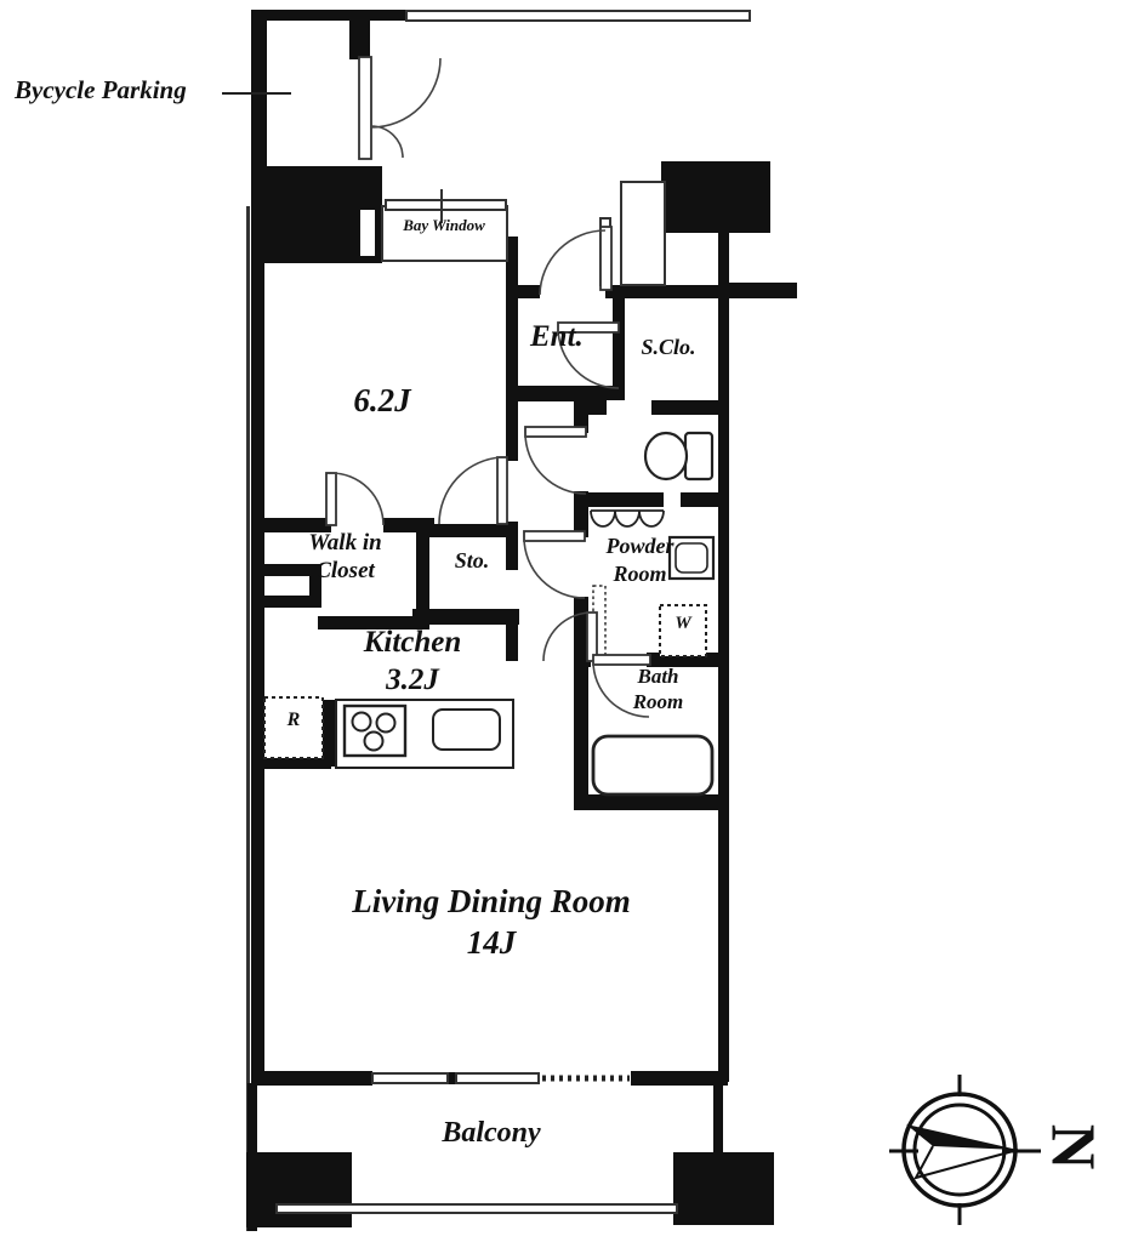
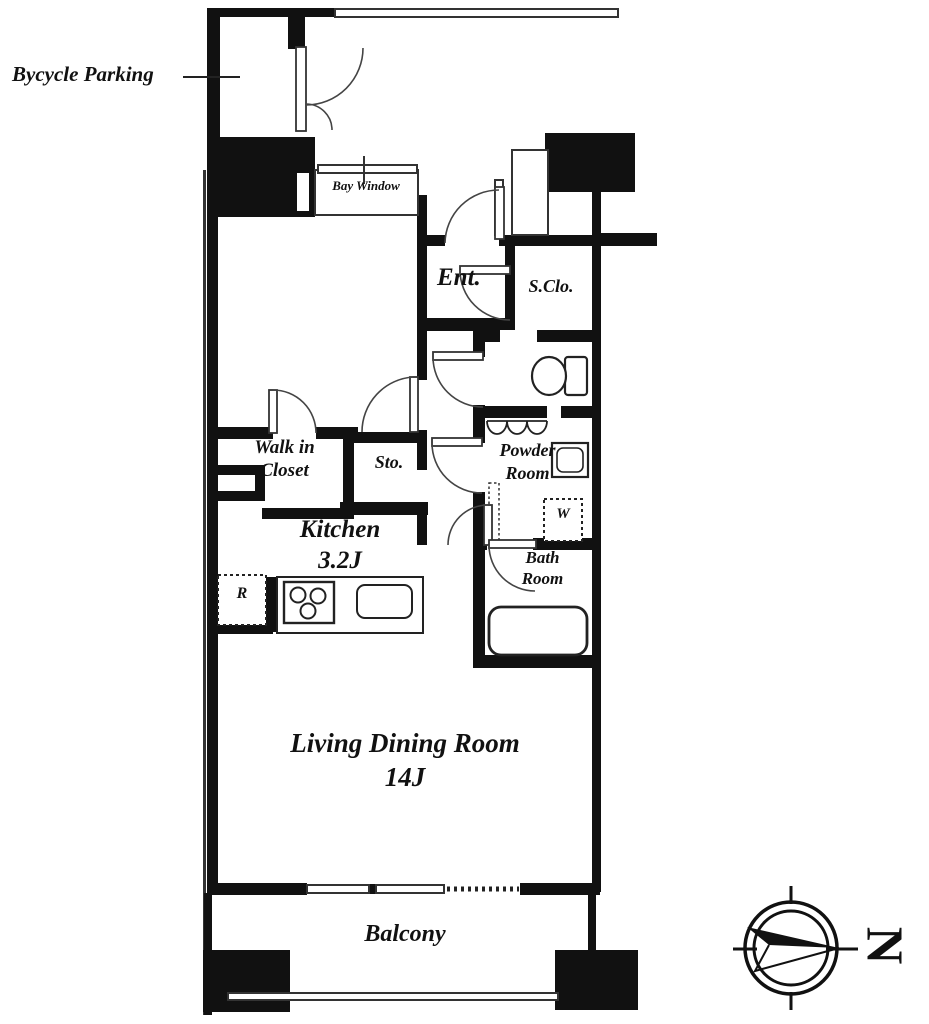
  Bycycle Parking
  Bay Window
- 6.2J
  Ent.
  S.Clo.
  Walk in
  Closet
  Sto.
  Powder
  Room
  W
  Bath
  Room
  Kitchen
  3.2J
  Living Dining Room
  14J
  Balcony
  R
